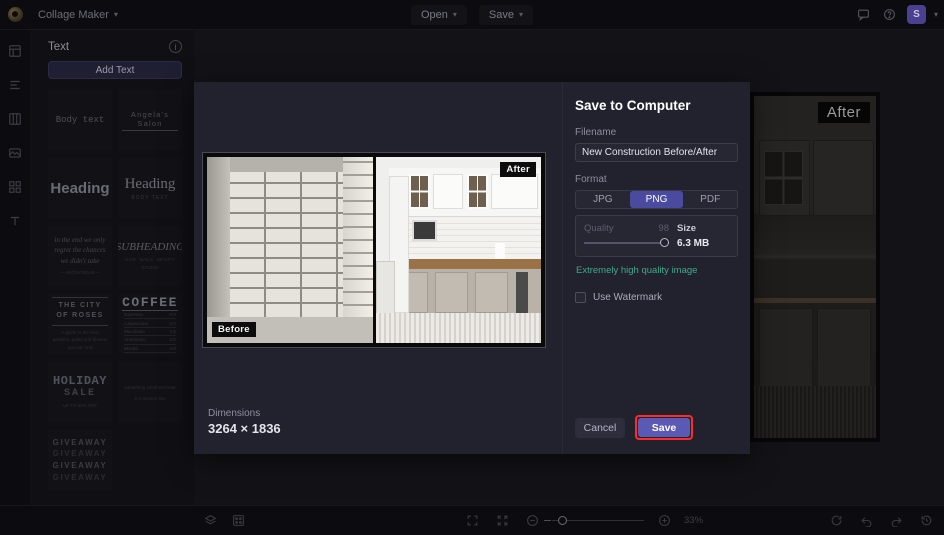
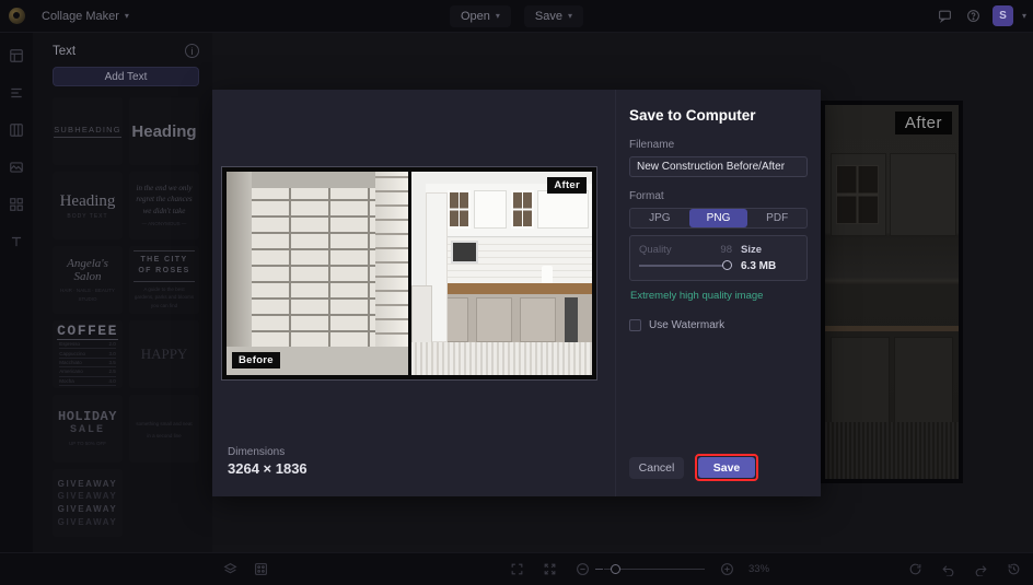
  Collage Maker
  ▾
  Open
  ▾
  Save
  ▾
  S
  ▾
  Text
  i
  Add Text
- Body text
- Angela's Salon
+ SUBHEADING
  Heading
  Heading
  in the end we only regret the chances we didn't take
- SUBHEADING
+ Angela's Salon
  COFFEE
+ HAPPY
  HOLIDAY
  SALE
  GIVEAWAY
  GIVEAWAY
  GIVEAWAY
  GIVEAWAY
  After
  Before
  After
  Dimensions
  3264 × 1836
  Save to Computer
  Filename
  New Construction Before/After
  Format
  JPG
  PNG
  PDF
  Quality
  98
  Size
  6.3 MB
  Extremely high quality image
  Use Watermark
  Cancel
  Save
  33%
